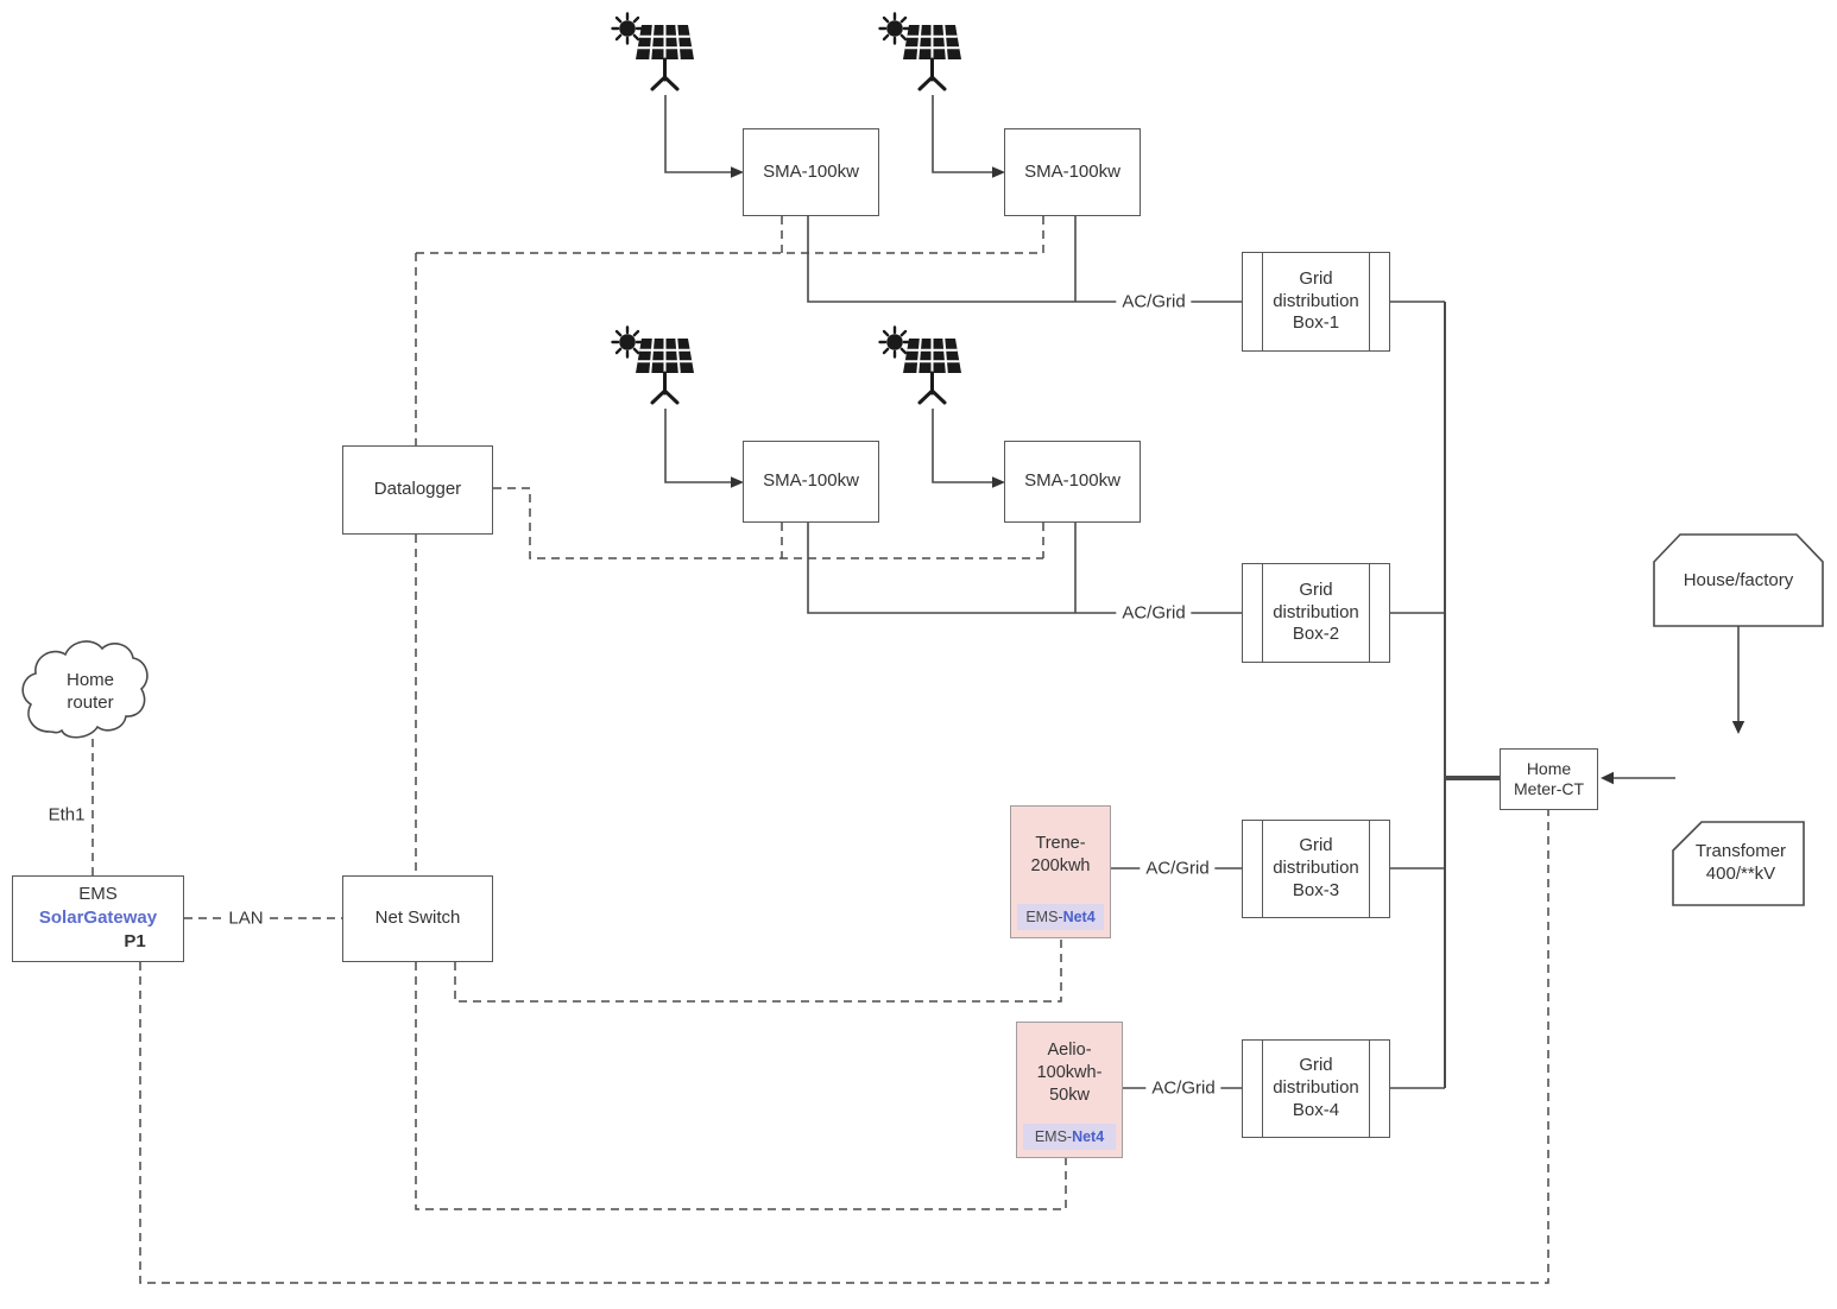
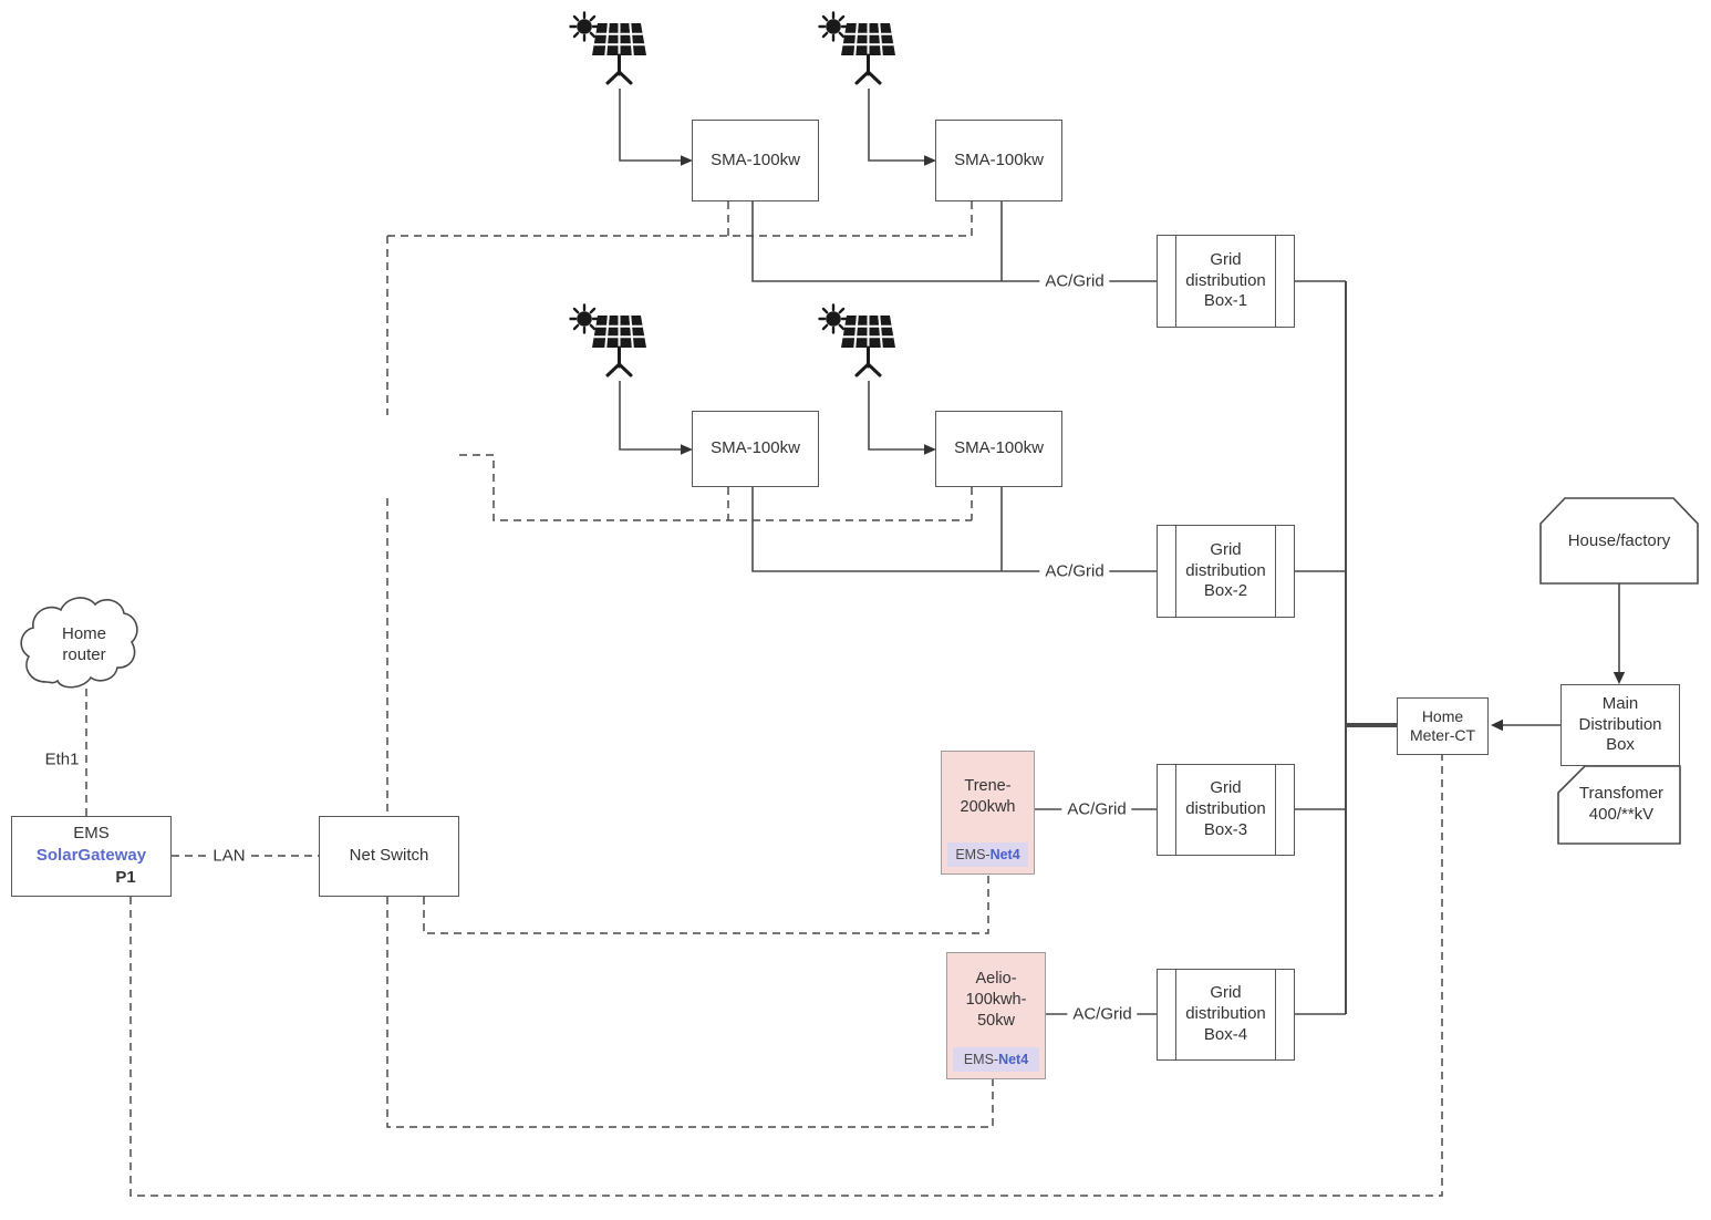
  SMA-100kw
  SMA-100kw
  SMA-100kw
  SMA-100kw
- Datalogger
  Grid
  distribution
  Box-1
  Grid
  distribution
  Box-2
  Grid
  distribution
  Box-3
  Grid
  distribution
  Box-4
  House/factory
+ Main
+ Distribution
+ Box
  Transfomer
  400/**kV
  Home
  Meter-CT
  Home
  router
  EMS
  SolarGateway
  P1
  Net Switch
  Trene-
  200kwh
  EMS-
  Net4
  Aelio-
  100kwh-
  50kw
  EMS-
  Net4
  AC/Grid
  AC/Grid
  AC/Grid
  AC/Grid
  Eth1
  LAN
